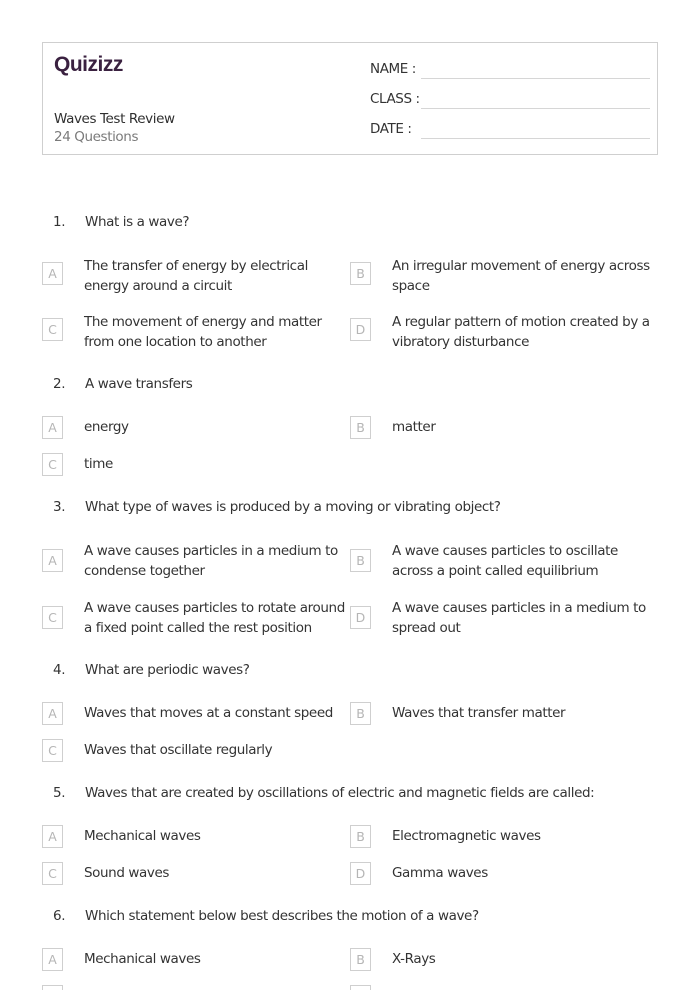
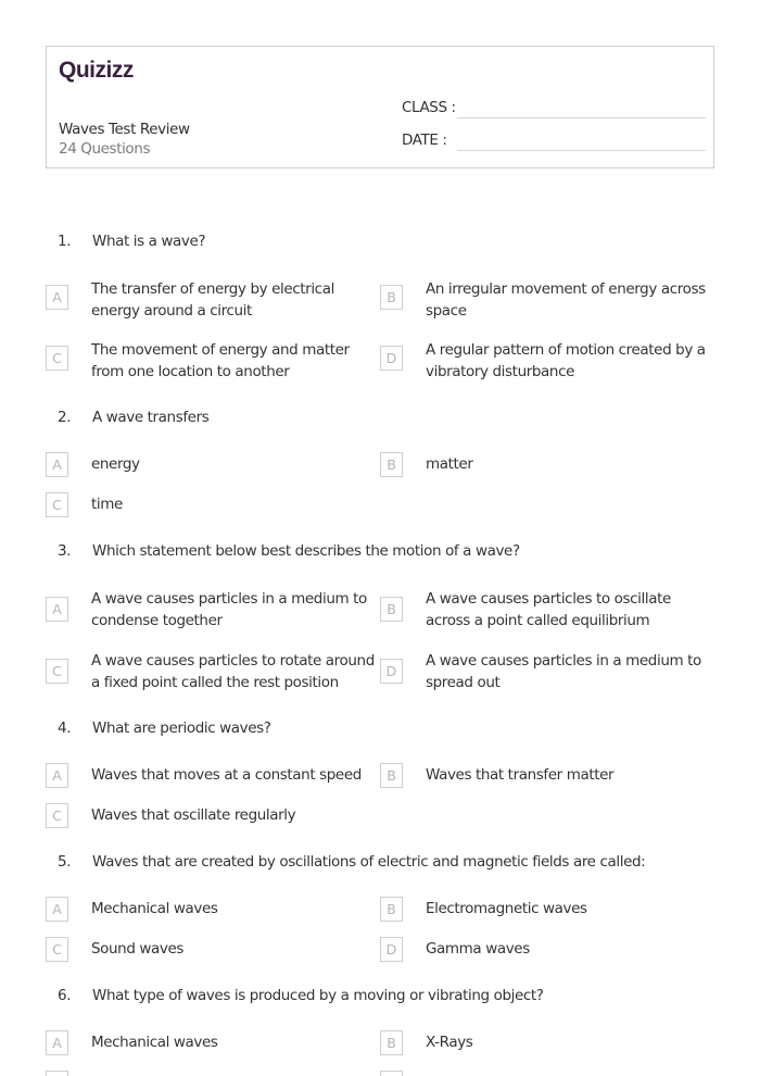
  Quizizz
  Waves Test Review
  24 Questions
- NAME :
  CLASS :
  DATE :
  1.
  What is a wave?
  A
  The transfer of energy by electrical
  energy around a circuit
  B
  An irregular movement of energy across
  space
  C
  The movement of energy and matter
  from one location to another
  D
  A regular pattern of motion created by a
  vibratory disturbance
  2.
  A wave transfers
  A
  energy
  B
  matter
  C
  time
  3.
- What type of waves is produced by a moving or vibrating object?
+ Which statement below best describes the motion of a wave?
  A
  A wave causes particles in a medium to
  condense together
  B
  A wave causes particles to oscillate
  across a point called equilibrium
  C
  A wave causes particles to rotate around
  a fixed point called the rest position
  D
  A wave causes particles in a medium to
  spread out
  4.
  What are periodic waves?
  A
  Waves that moves at a constant speed
  B
  Waves that transfer matter
  C
  Waves that oscillate regularly
  5.
  Waves that are created by oscillations of electric and magnetic fields are called:
  A
  Mechanical waves
  B
  Electromagnetic waves
  C
  Sound waves
  D
  Gamma waves
  6.
- Which statement below best describes the motion of a wave?
+ What type of waves is produced by a moving or vibrating object?
  A
  Mechanical waves
  B
  X-Rays
